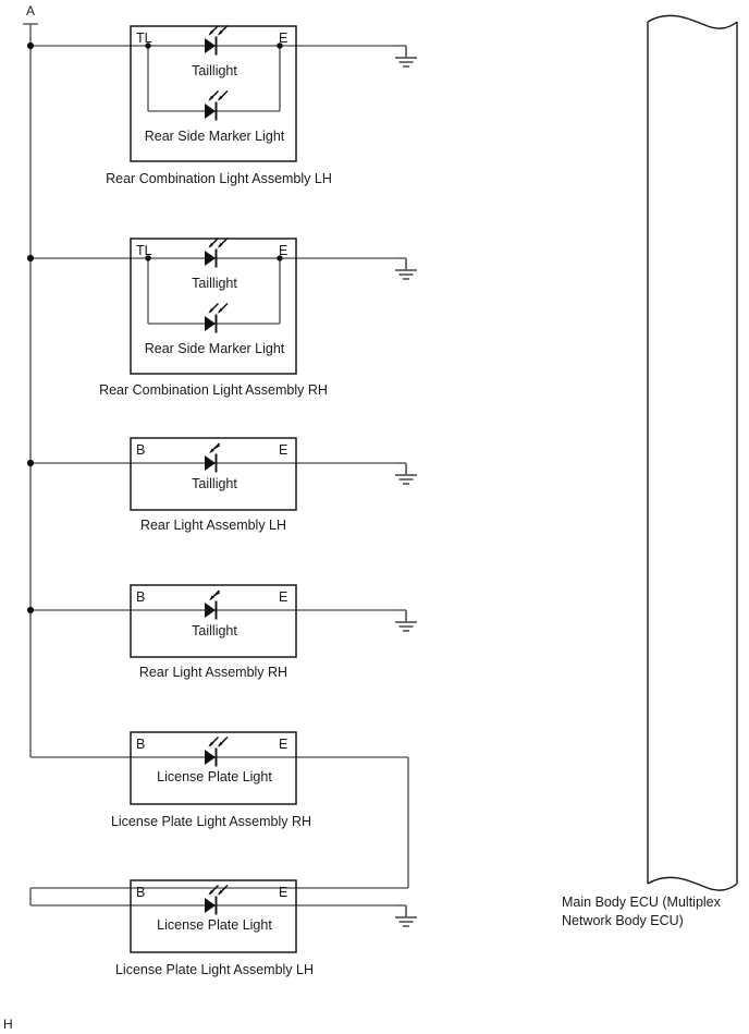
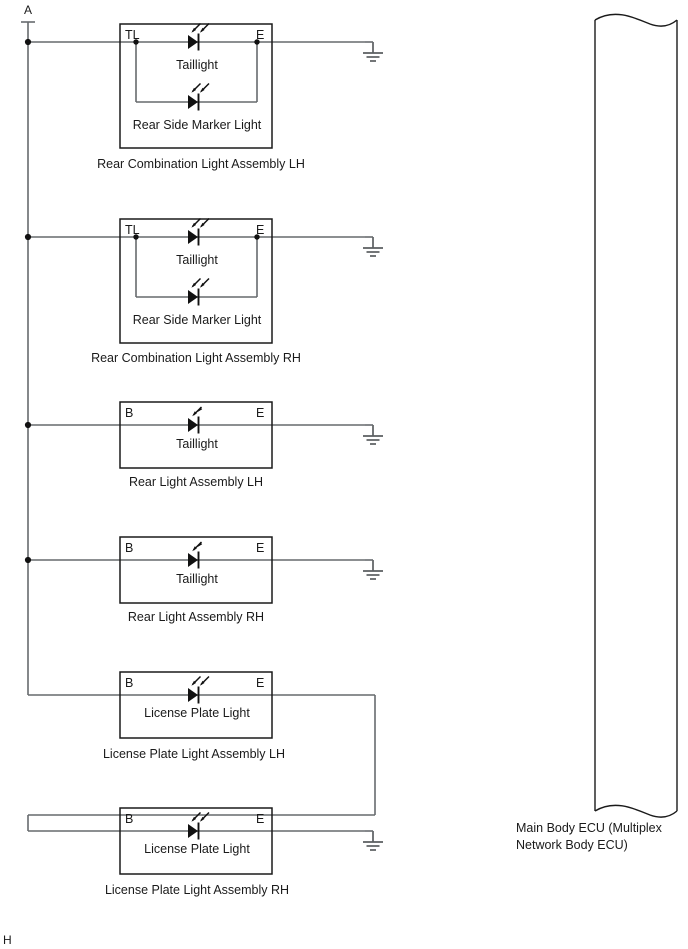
  A
  H
  TL
  E
  Taillight
  Rear Side Marker Light
  Rear Combination Light Assembly LH
  TL
  E
  Taillight
  Rear Side Marker Light
  Rear Combination Light Assembly RH
  B
  E
  Taillight
  Rear Light Assembly LH
  B
  E
  Taillight
  Rear Light Assembly RH
  B
  E
  License Plate Light
- License Plate Light Assembly RH
+ License Plate Light Assembly LH
  B
  E
  License Plate Light
- License Plate Light Assembly LH
+ License Plate Light Assembly RH
  Main Body ECU (Multiplex
  Network Body ECU)
